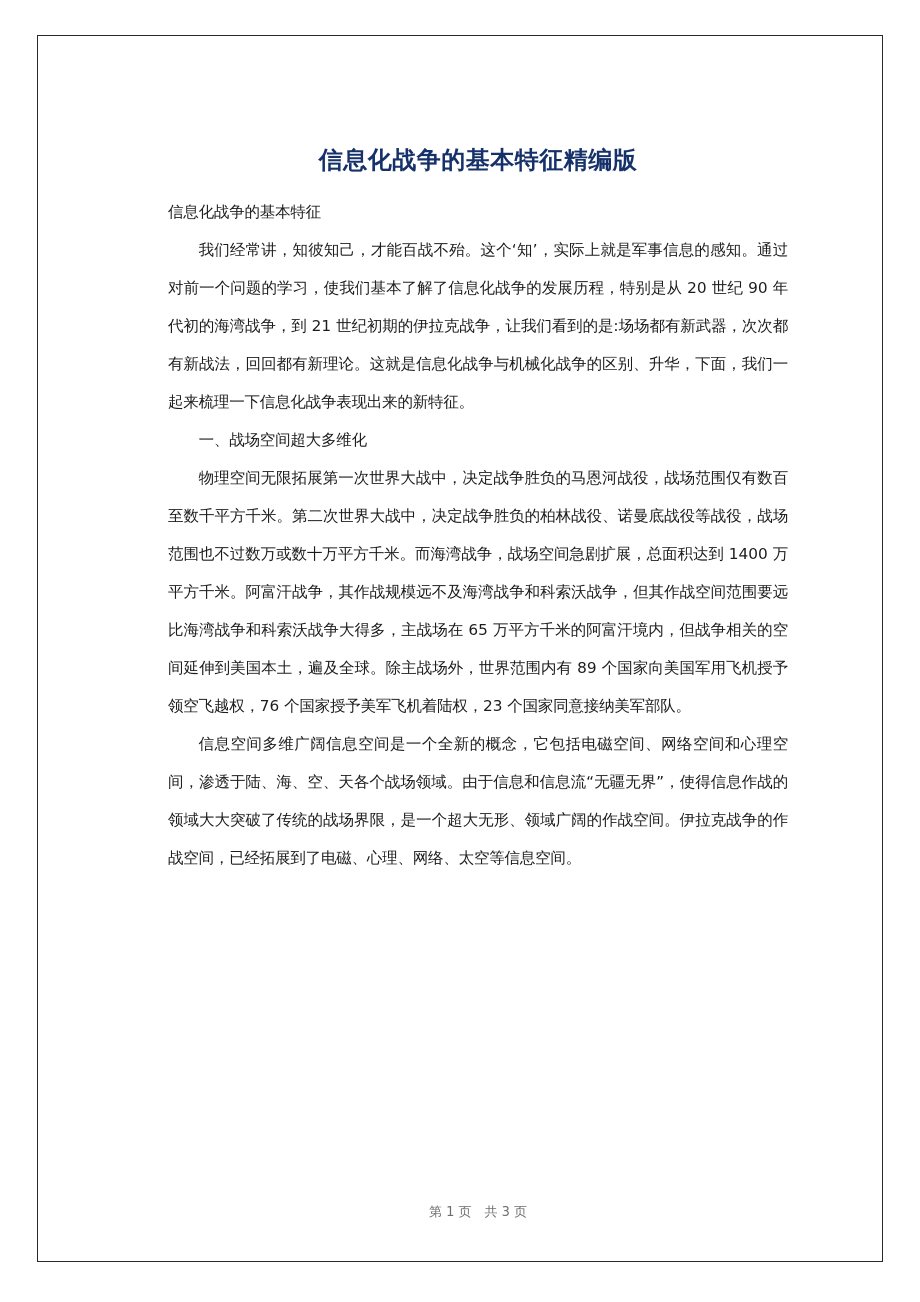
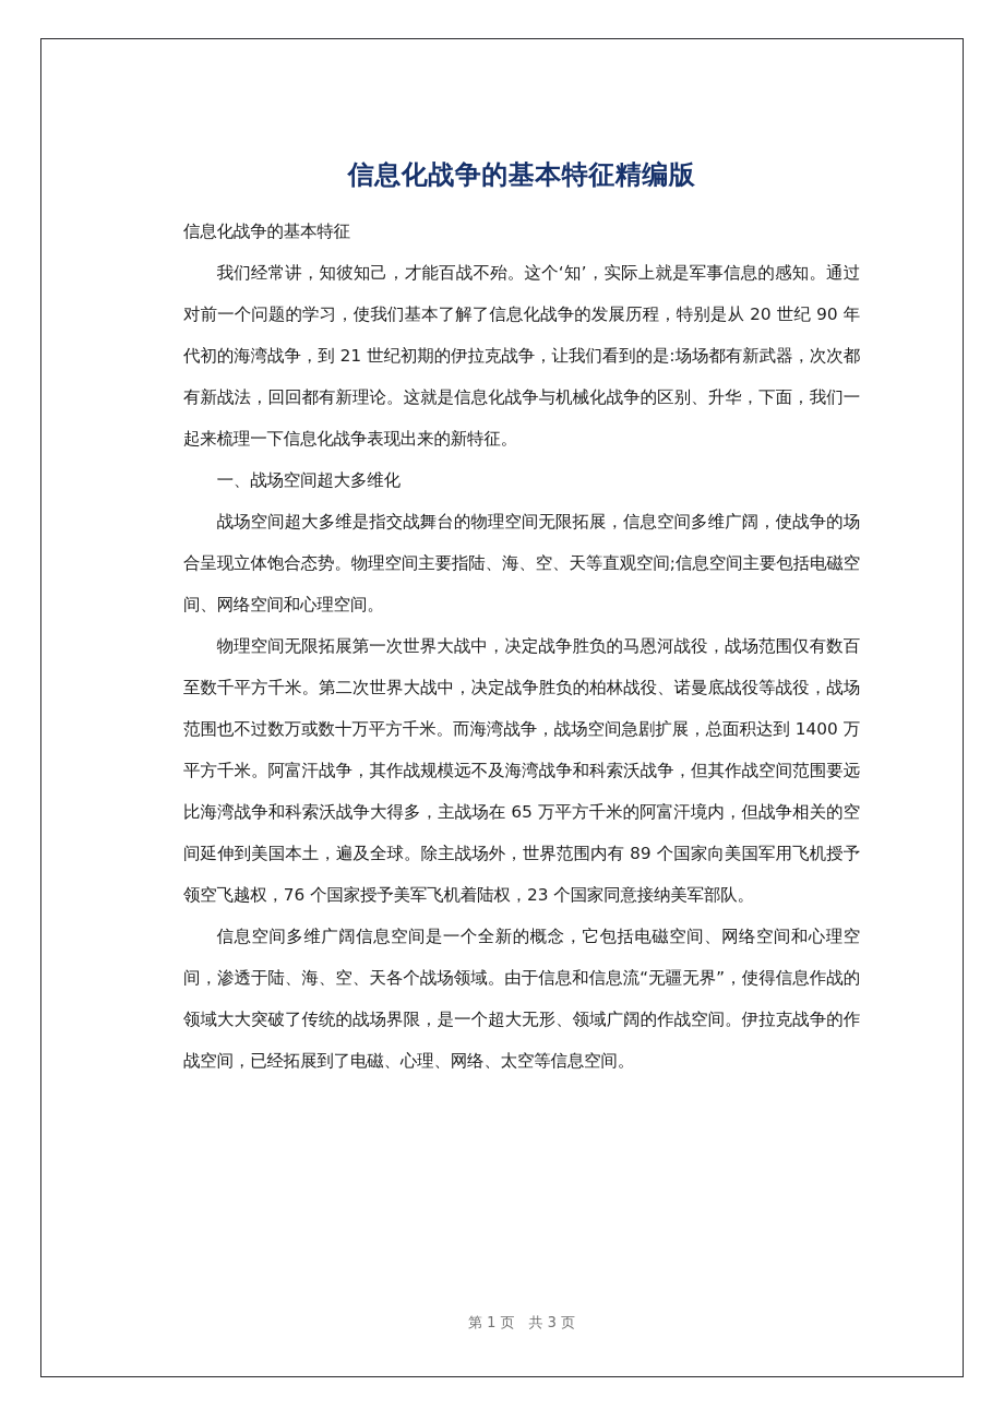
  信息化战争的基本特征精编版
  信息化战争的基本特征
  我们经常讲，知彼知己，才能百战不殆。这个‘知’，实际上就是军事信息的感知。通过对前一个问题的学习，使我们基本了解了信息化战争的发展历程，特别是从 20 世纪 90 年代初的海湾战争，到 21 世纪初期的伊拉克战争，让我们看到的是:场场都有新武器，次次都有新战法，回回都有新理论。这就是信息化战争与机械化战争的区别、升华，下面，我们一起来梳理一下信息化战争表现出来的新特征。
  一、战场空间超大多维化
+ 战场空间超大多维是指交战舞台的物理空间无限拓展，信息空间多维广阔，使战争的场合呈现立体饱合态势。物理空间主要指陆、海、空、天等直观空间;信息空间主要包括电磁空间、网络空间和心理空间。
  物理空间无限拓展第一次世界大战中，决定战争胜负的马恩河战役，战场范围仅有数百至数千平方千米。第二次世界大战中，决定战争胜负的柏林战役、诺曼底战役等战役，战场范围也不过数万或数十万平方千米。而海湾战争，战场空间急剧扩展，总面积达到 1400 万平方千米。阿富汗战争，其作战规模远不及海湾战争和科索沃战争，但其作战空间范围要远比海湾战争和科索沃战争大得多，主战场在 65 万平方千米的阿富汗境内，但战争相关的空间延伸到美国本土，遍及全球。除主战场外，世界范围内有 89 个国家向美国军用飞机授予领空飞越权，76 个国家授予美军飞机着陆权，23 个国家同意接纳美军部队。
  信息空间多维广阔信息空间是一个全新的概念，它包括电磁空间、网络空间和心理空间，渗透于陆、海、空、天各个战场领域。由于信息和信息流“无疆无界”，使得信息作战的领域大大突破了传统的战场界限，是一个超大无形、领域广阔的作战空间。伊拉克战争的作战空间，已经拓展到了电磁、心理、网络、太空等信息空间。
  第 1 页 共 3 页
